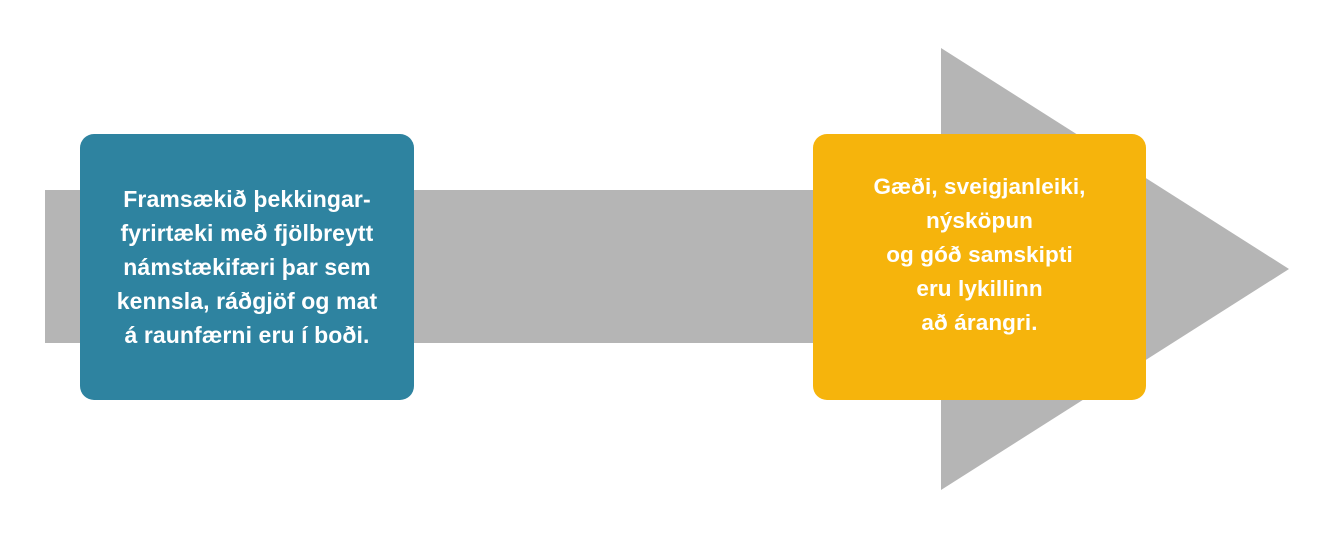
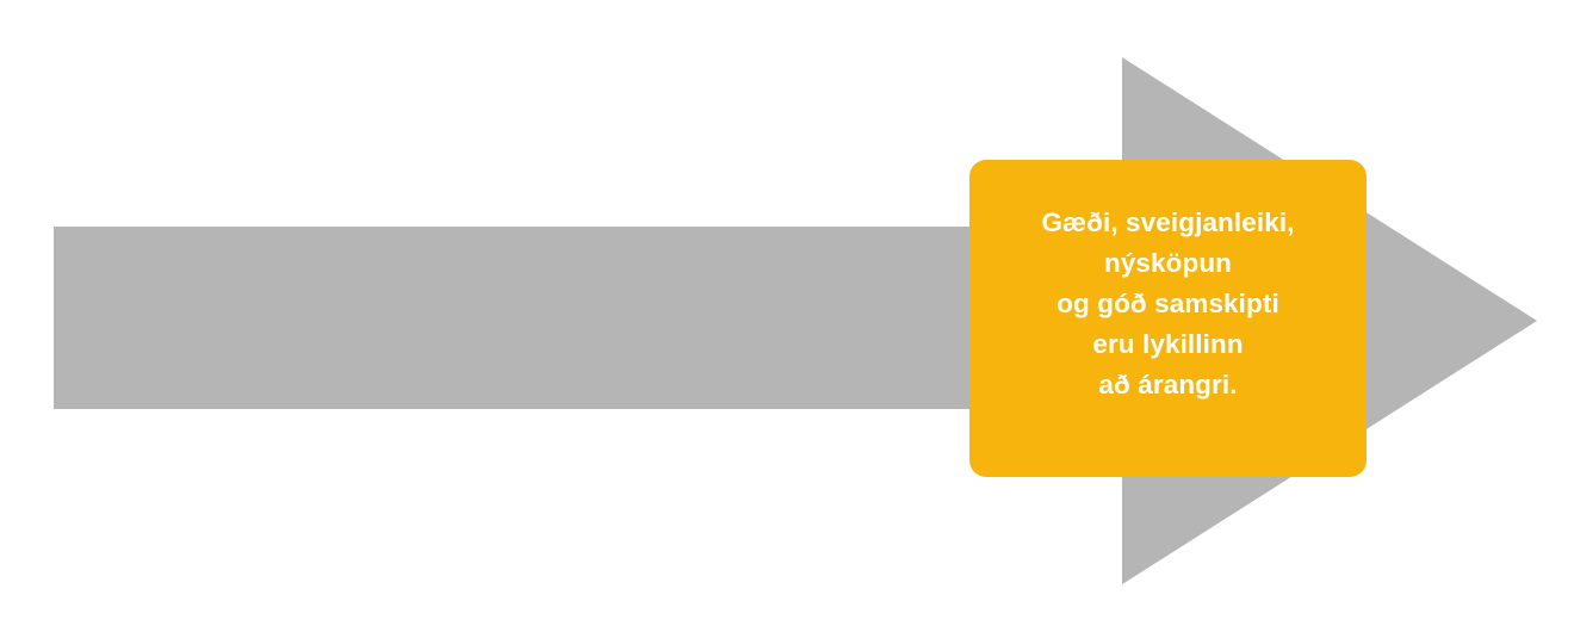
- Framsækið þekkingar-
- fyrirtæki með fjölbreytt
- námstækifæri þar sem
- kennsla, ráðgjöf og mat
- á raunfærni eru í boði.
  Gæði, sveigjanleiki,
  nýsköpun
  og góð samskipti
  eru lykillinn
  að árangri.
